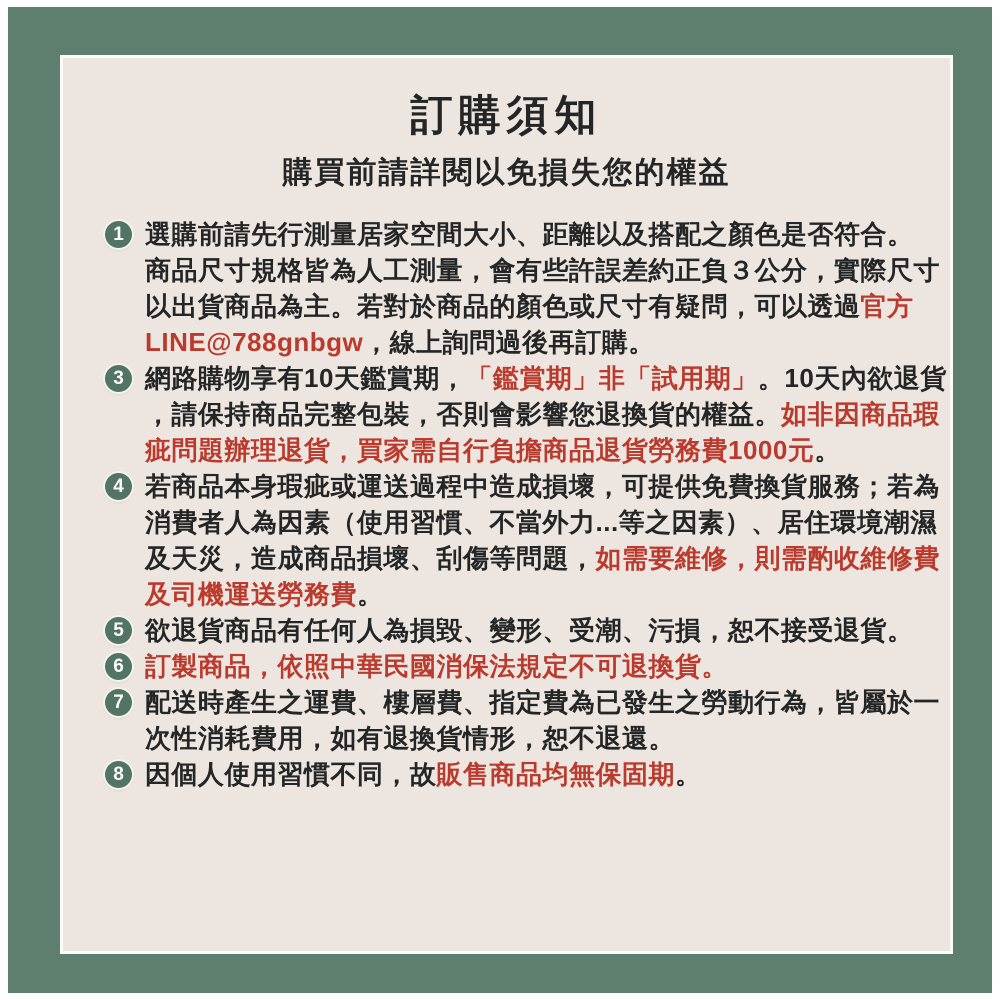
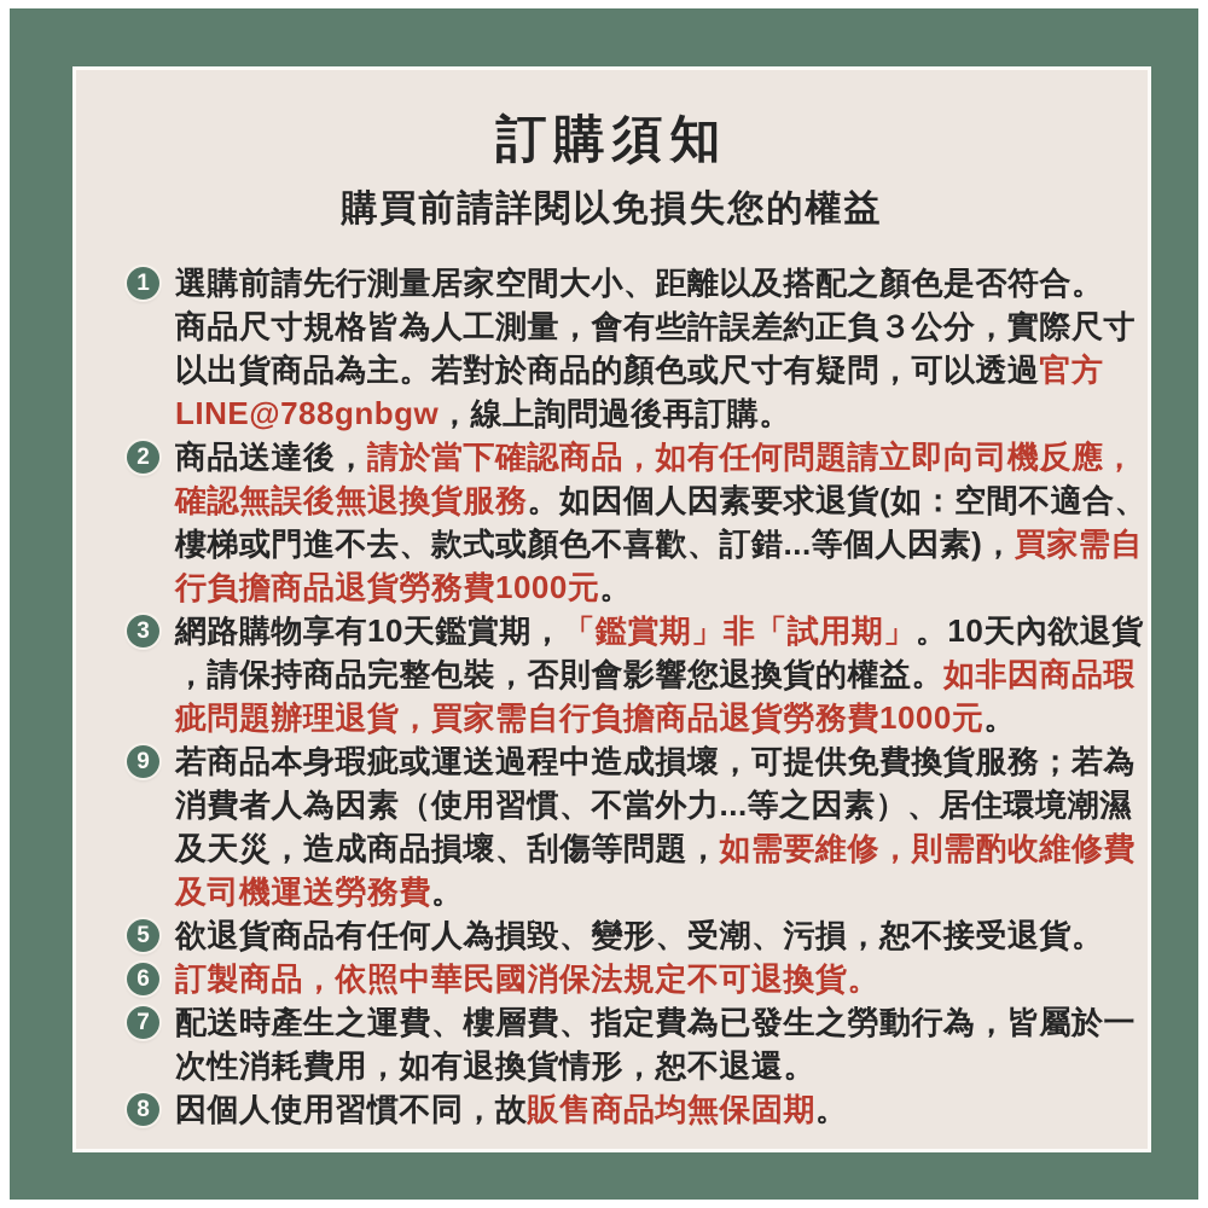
  訂購須知
  購買前請詳閱以免損失您的權益
  1
  選購前請先行測量居家空間大小、距離以及搭配之顏色是否符合。
  商品尺寸規格皆為人工測量，會有些許誤差約正負３公分，實際尺寸
  以出貨商品為主。若對於商品的顏色或尺寸有疑問，可以透過官方
  LINE@788gnbgw，線上詢問過後再訂購。
+ 2
+ 商品送達後，請於當下確認商品，如有任何問題請立即向司機反應，
+ 確認無誤後無退換貨服務。如因個人因素要求退貨(如：空間不適合、
+ 樓梯或門進不去、款式或顏色不喜歡、訂錯...等個人因素)，買家需自
+ 行負擔商品退貨勞務費1000元。
  3
  網路購物享有10天鑑賞期，「鑑賞期」非「試用期」。10天內欲退貨
  ，請保持商品完整包裝，否則會影響您退換貨的權益。如非因商品瑕
  疵問題辦理退貨，買家需自行負擔商品退貨勞務費1000元。
- 4
+ 9
  若商品本身瑕疵或運送過程中造成損壞，可提供免費換貨服務；若為
  消費者人為因素（使用習慣、不當外力...等之因素）、居住環境潮濕
  及天災，造成商品損壞、刮傷等問題，如需要維修，則需酌收維修費
  及司機運送勞務費。
  5
  欲退貨商品有任何人為損毀、變形、受潮、污損，恕不接受退貨。
  6
  訂製商品，依照中華民國消保法規定不可退換貨。
  7
  配送時產生之運費、樓層費、指定費為已發生之勞動行為，皆屬於一
  次性消耗費用，如有退換貨情形，恕不退還。
  8
  因個人使用習慣不同，故販售商品均無保固期。
